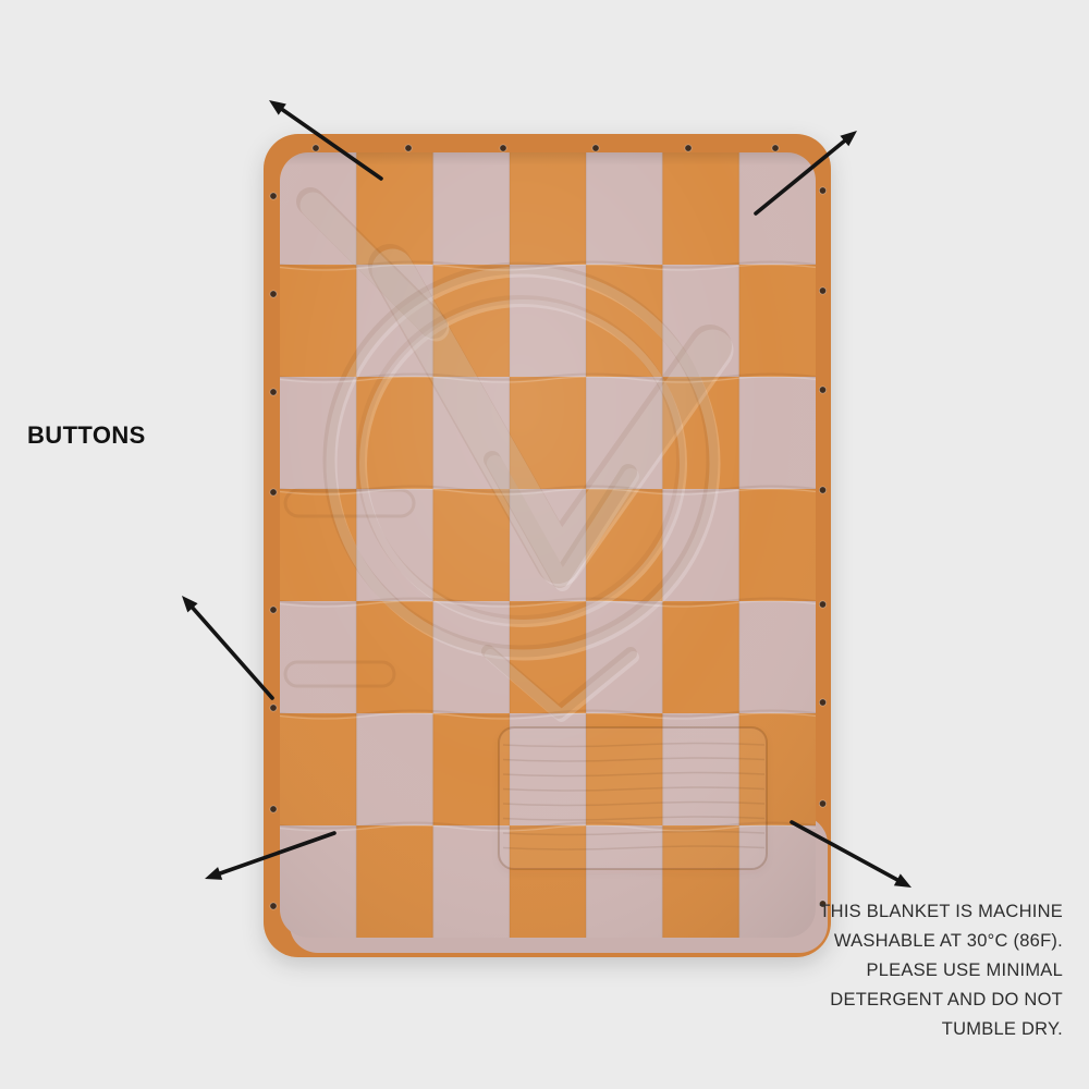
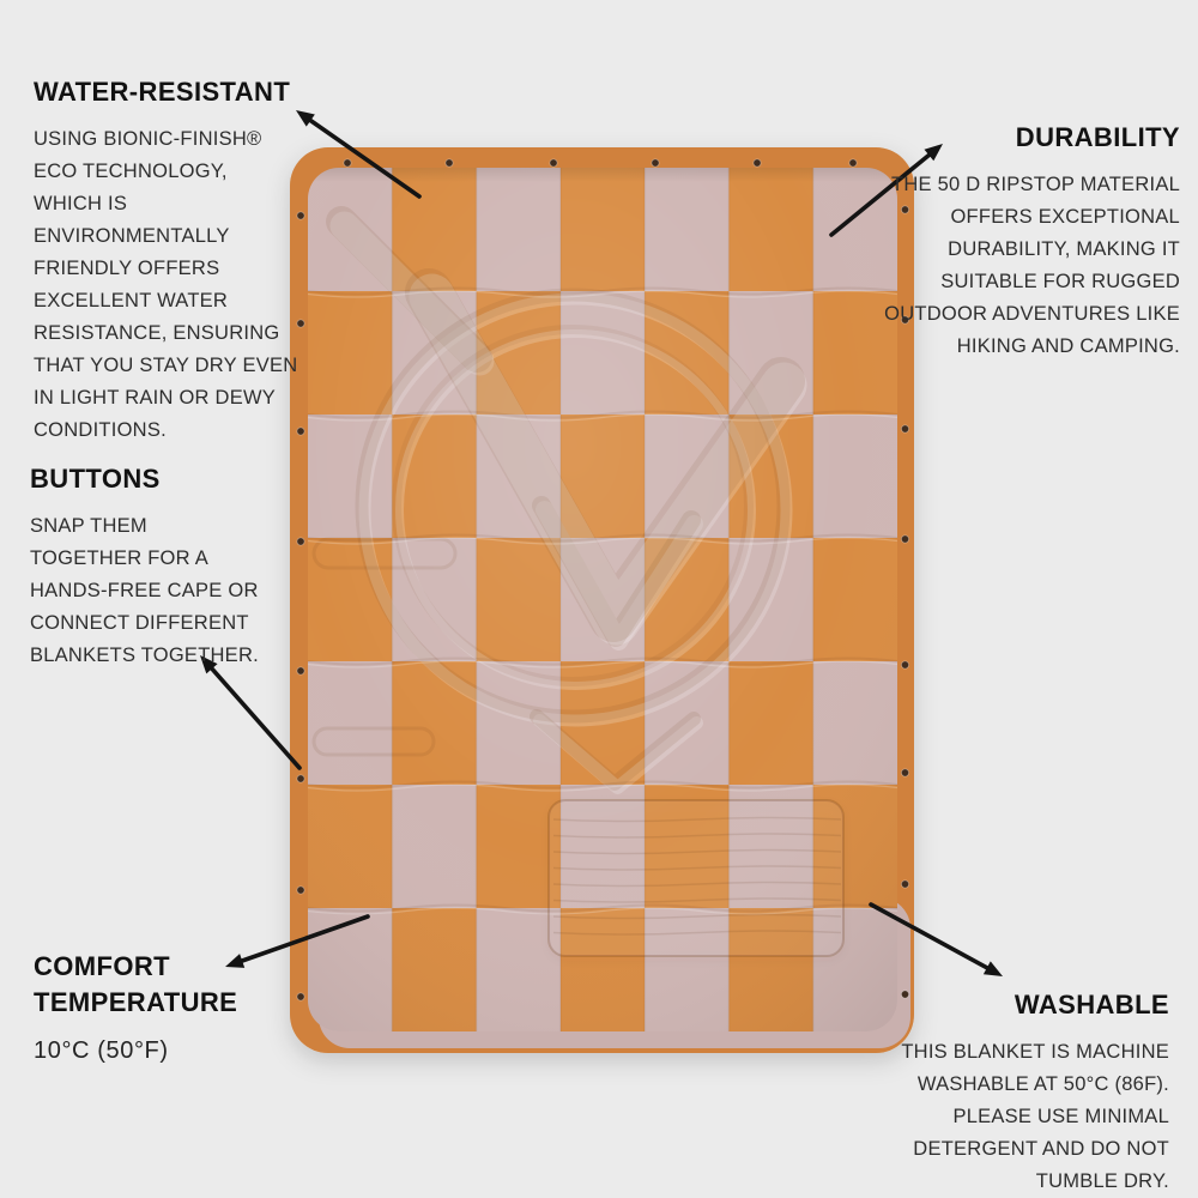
+ WATER-RESISTANT
+ USING BIONIC-FINISH® ECO TECHNOLOGY, WHICH IS ENVIRONMENTALLY FRIENDLY OFFERS EXCELLENT WATER RESISTANCE, ENSURING THAT YOU STAY DRY EVEN IN LIGHT RAIN OR DEWY CONDITIONS.
+ DURABILITY
+ THE 50 D RIPSTOP MATERIAL OFFERS EXCEPTIONAL DURABILITY, MAKING IT SUITABLE FOR RUGGED OUTDOOR ADVENTURES LIKE HIKING AND CAMPING.
  BUTTONS
+ SNAP THEM TOGETHER FOR A HANDS-FREE CAPE OR CONNECT DIFFERENT BLANKETS TOGETHER.
+ COMFORT TEMPERATURE
+ 10°C (50°F)
+ WASHABLE
- THIS BLANKET IS MACHINE WASHABLE AT 30°C (86F). PLEASE USE MINIMAL DETERGENT AND DO NOT TUMBLE DRY.
+ THIS BLANKET IS MACHINE WASHABLE AT 50°C (86F). PLEASE USE MINIMAL DETERGENT AND DO NOT TUMBLE DRY.
